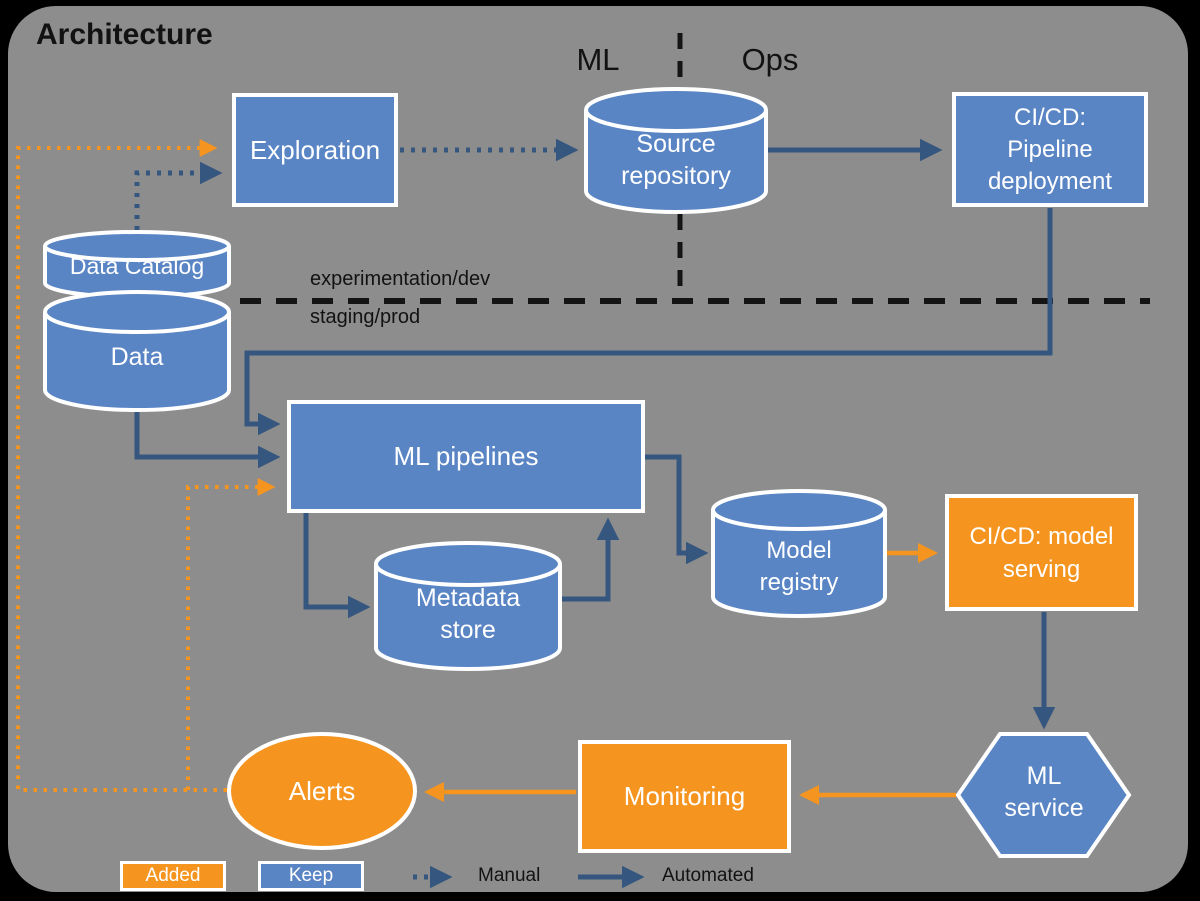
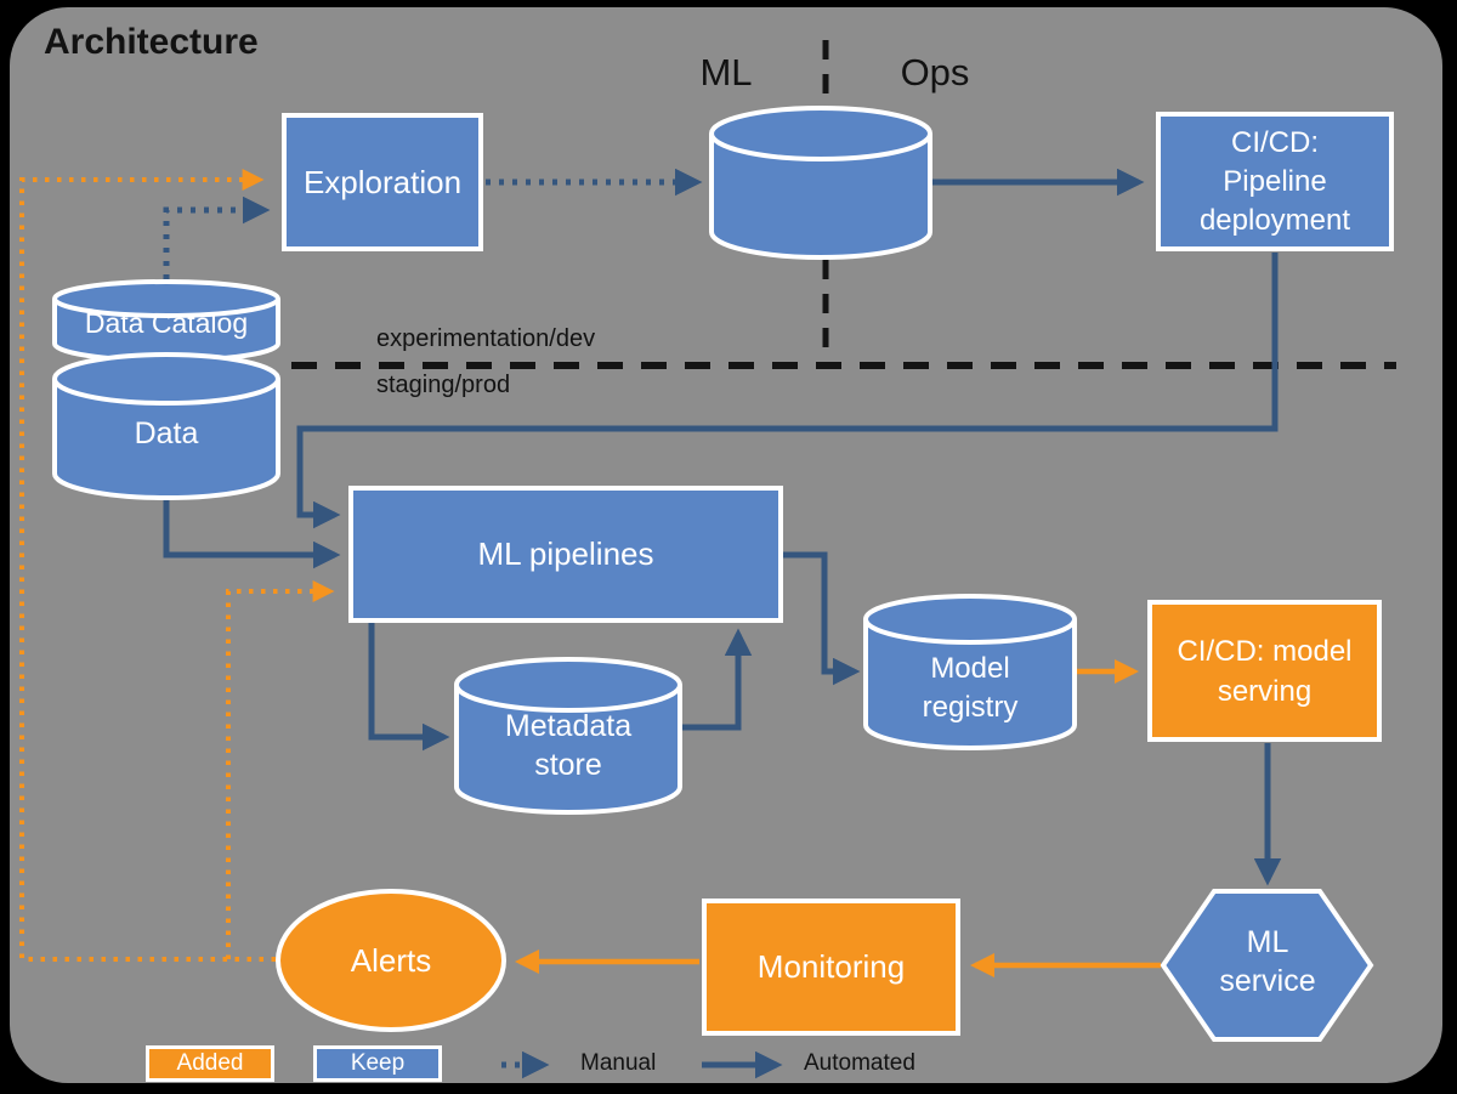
  Architecture
  ML
  Ops
  experimentation/dev
  staging/prod
  Exploration
  CI/CD:
  Pipeline
  deployment
  ML pipelines
  CI/CD: model
  serving
  Monitoring
  Data Catalog
  Data
- Source
- repository
  Metadata
  store
  Model
  registry
  ML
  service
  Alerts
  Added
  Keep
  Manual
  Automated
